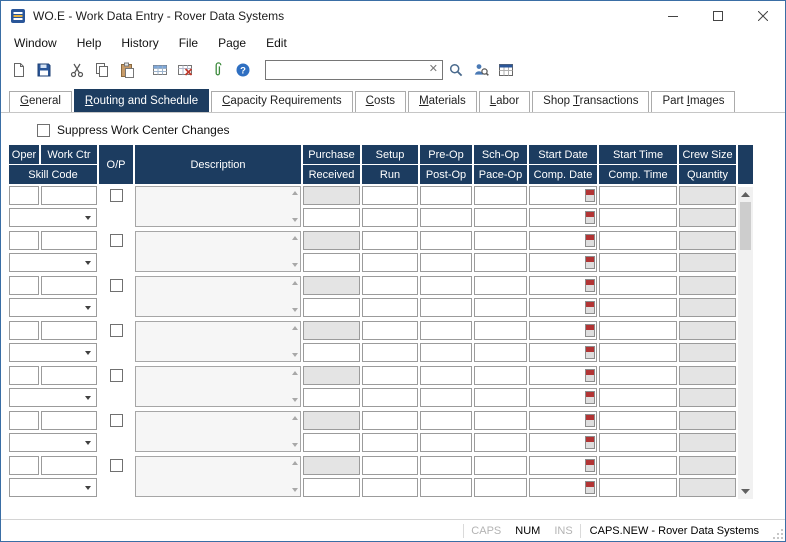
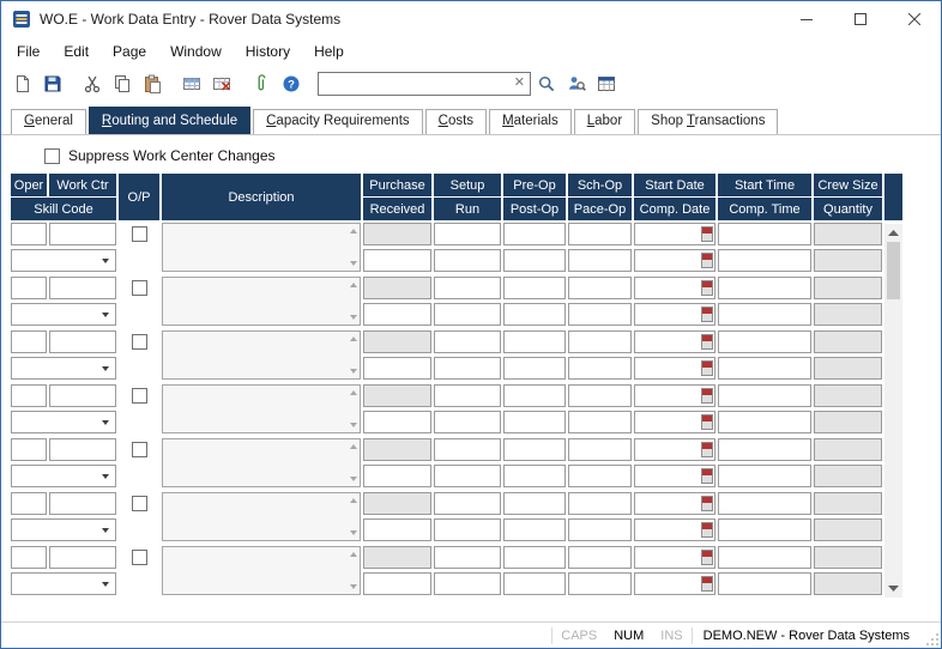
  WO.E - Work Data Entry - Rover Data Systems
- Window
+ File
- Help
+ Edit
- History
+ Page
- File
+ Window
- Page
+ History
- Edit
+ Help
  ?
  ✕
  General
  Routing and Schedule
  Capacity Requirements
  Costs
  Materials
  Labor
  Shop Transactions
- Part Images
  Suppress Work Center Changes
  Oper
  Work Ctr
  Skill Code
  O/P
  Description
  Purchase
  Received
  Setup
  Run
  Pre-Op
  Post-Op
  Sch-Op
  Pace-Op
  Start Date
  Comp. Date
  Start Time
  Comp. Time
  Crew Size
  Quantity
  CAPS
  NUM
  INS
- CAPS.NEW - Rover Data Systems
+ DEMO.NEW - Rover Data Systems
